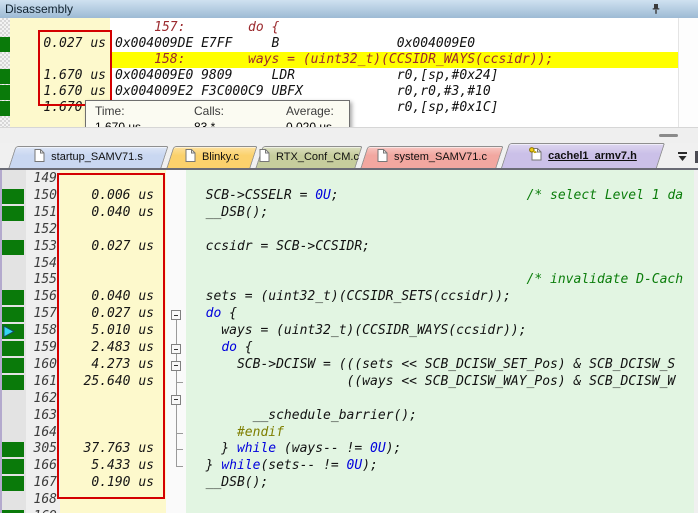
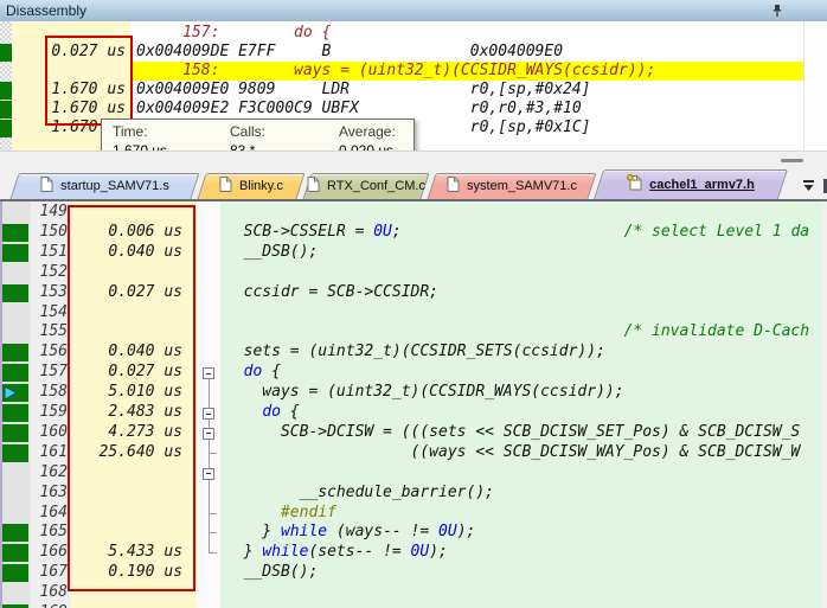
  Disassembly
  157: do {
  0.027 us
  0x004009DE E7FF B 0x004009E0
  158: ways = (uint32_t)(CCSIDR_WAYS(ccsidr));
  1.670 us
  0x004009E0 9809 LDR r0,[sp,#0x24]
  1.670 us
  0x004009E2 F3C000C9 UBFX r0,r0,#3,#10
  1.670
  r0,[sp,#0x1C]
  Time:
  Calls:
  Average:
  startup_SAMV71.s
  Blinky.c
  RTX_Conf_CM.c
  system_SAMV71.c
  cachel1_armv7.h
  149
  150
  0.006 us
  SCB->CSSELR = 0U; /* select Level 1 da
  151
  0.040 us
  __DSB();
  152
  153
  0.027 us
  ccsidr = SCB->CCSIDR;
  154
  155
  /* invalidate D-Cach
  156
  0.040 us
  sets = (uint32_t)(CCSIDR_SETS(ccsidr));
  157
  0.027 us
  do {
  158
  5.010 us
  ways = (uint32_t)(CCSIDR_WAYS(ccsidr));
  159
  2.483 us
  do {
  160
  4.273 us
  SCB->DCISW = (((sets << SCB_DCISW_SET_Pos) & SCB_DCISW_S
  161
  25.640 us
  ((ways << SCB_DCISW_WAY_Pos) & SCB_DCISW_W
  162
  163
  __schedule_barrier();
  164
  #endif
- 305
+ 165
- 37.763 us
  } while (ways-- != 0U);
  166
  5.433 us
  } while(sets-- != 0U);
  167
  0.190 us
  __DSB();
  168
